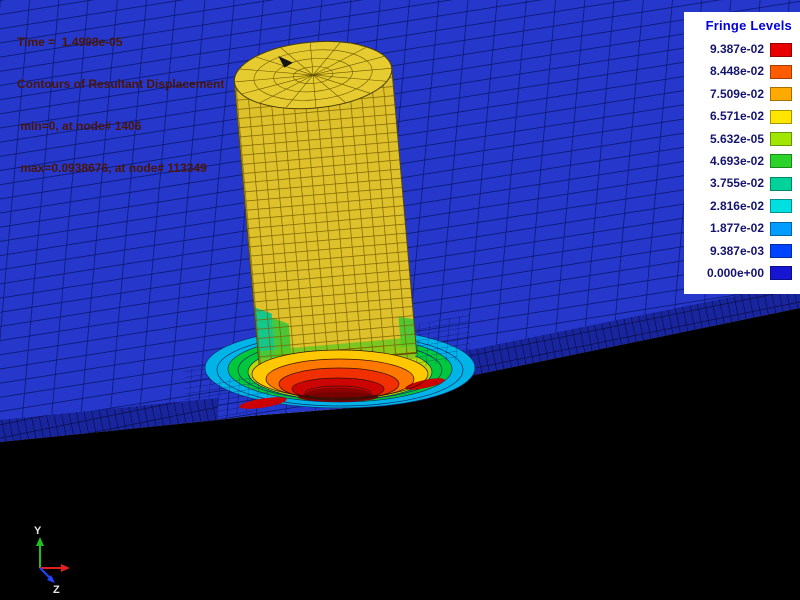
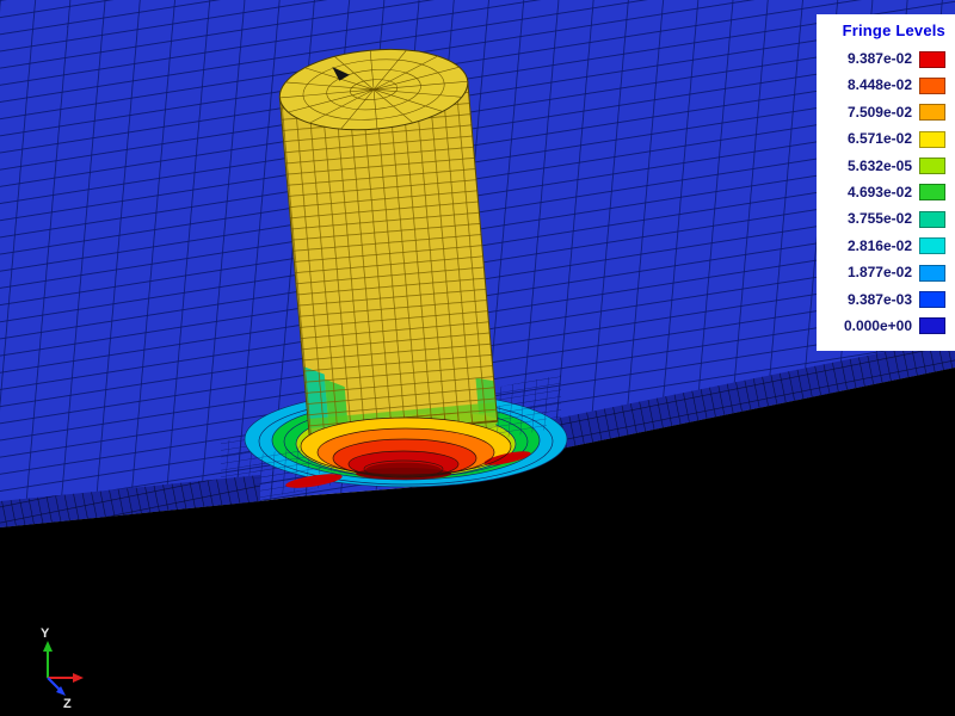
  Y
  Z
- Time = 1.4998e-05
- Contours of Resultant Displacement
- min=0, at node# 1406
- max=0.0938676, at node# 113349
  Fringe Levels
  9.387e-02
  8.448e-02
  7.509e-02
  6.571e-02
  5.632e-05
  4.693e-02
  3.755e-02
  2.816e-02
  1.877e-02
  9.387e-03
  0.000e+00
